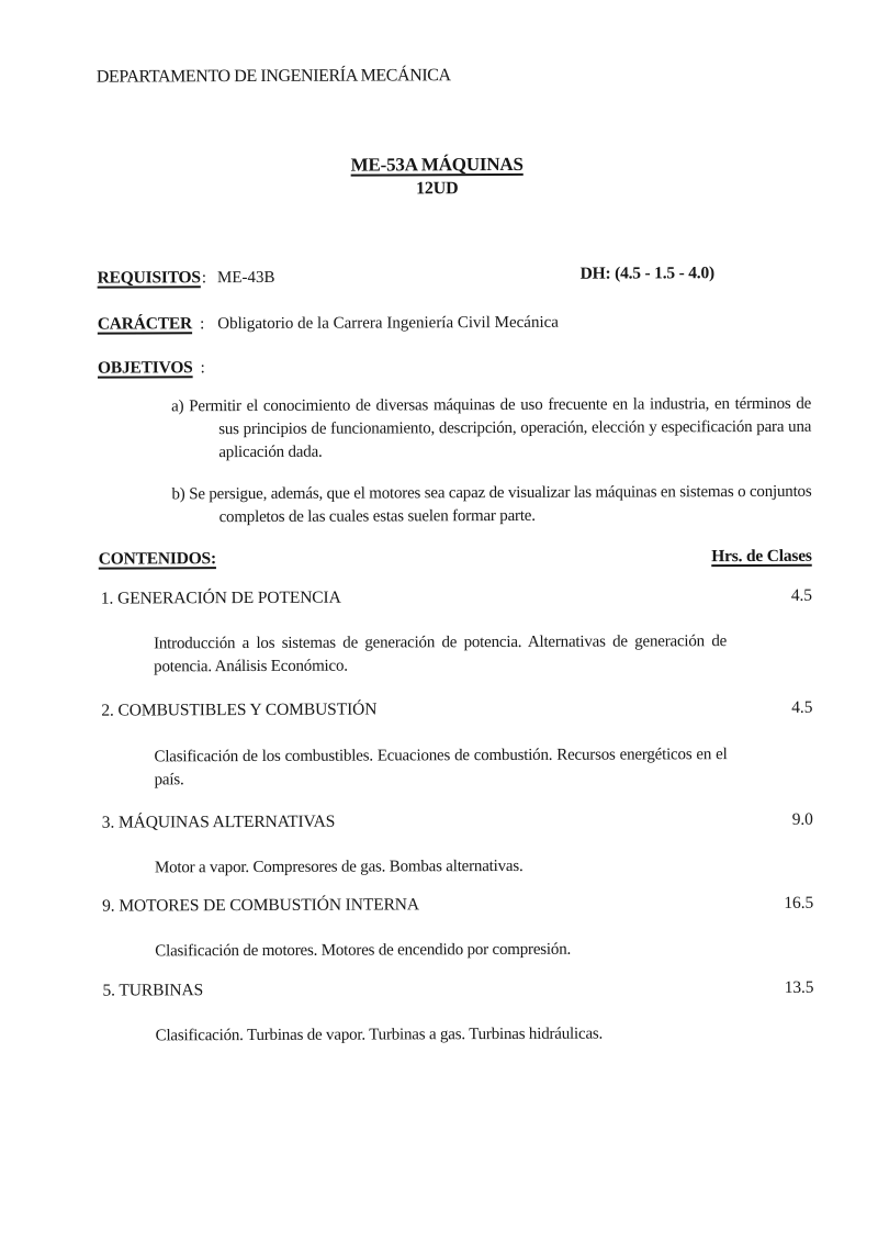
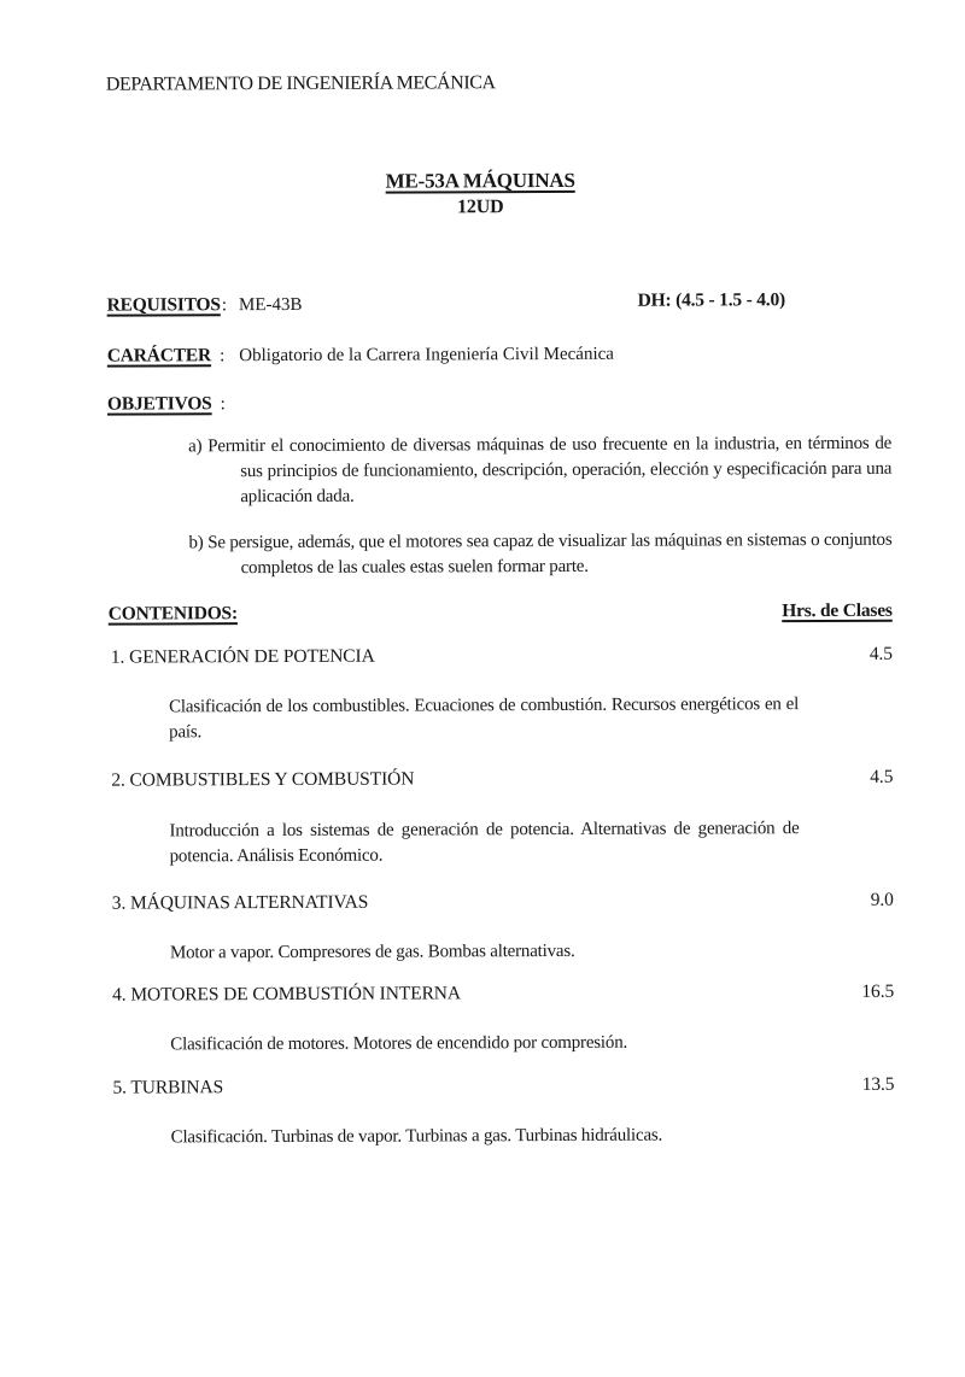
  DEPARTAMENTO DE INGENIERÍA MECÁNICA
  ME-53A MÁQUINAS
  12UD
  REQUISITOS: ME-43B
  DH: (4.5 - 1.5 - 4.0)
  CARÁCTER : Obligatorio de la Carrera Ingeniería Civil Mecánica
  OBJETIVOS :
  a) Permitir el conocimiento de diversas máquinas de uso frecuente en la industria, en términos de sus principios de funcionamiento, descripción, operación, elección y especificación para una aplicación dada.
  b) Se persigue, además, que el motores sea capaz de visualizar las máquinas en sistemas o conjuntos completos de las cuales estas suelen formar parte.
  CONTENIDOS:
  Hrs. de Clases
  1. GENERACIÓN DE POTENCIA
  4.5
- Introducción a los sistemas de generación de potencia. Alternativas de generación de potencia. Análisis Económico.
+ Clasificación de los combustibles. Ecuaciones de combustión. Recursos energéticos en el país.
  2. COMBUSTIBLES Y COMBUSTIÓN
  4.5
- Clasificación de los combustibles. Ecuaciones de combustión. Recursos energéticos en el país.
+ Introducción a los sistemas de generación de potencia. Alternativas de generación de potencia. Análisis Económico.
  3. MÁQUINAS ALTERNATIVAS
  9.0
  Motor a vapor. Compresores de gas. Bombas alternativas.
- 9. MOTORES DE COMBUSTIÓN INTERNA
+ 4. MOTORES DE COMBUSTIÓN INTERNA
  16.5
  Clasificación de motores. Motores de encendido por compresión.
  5. TURBINAS
  13.5
  Clasificación. Turbinas de vapor. Turbinas a gas. Turbinas hidráulicas.
